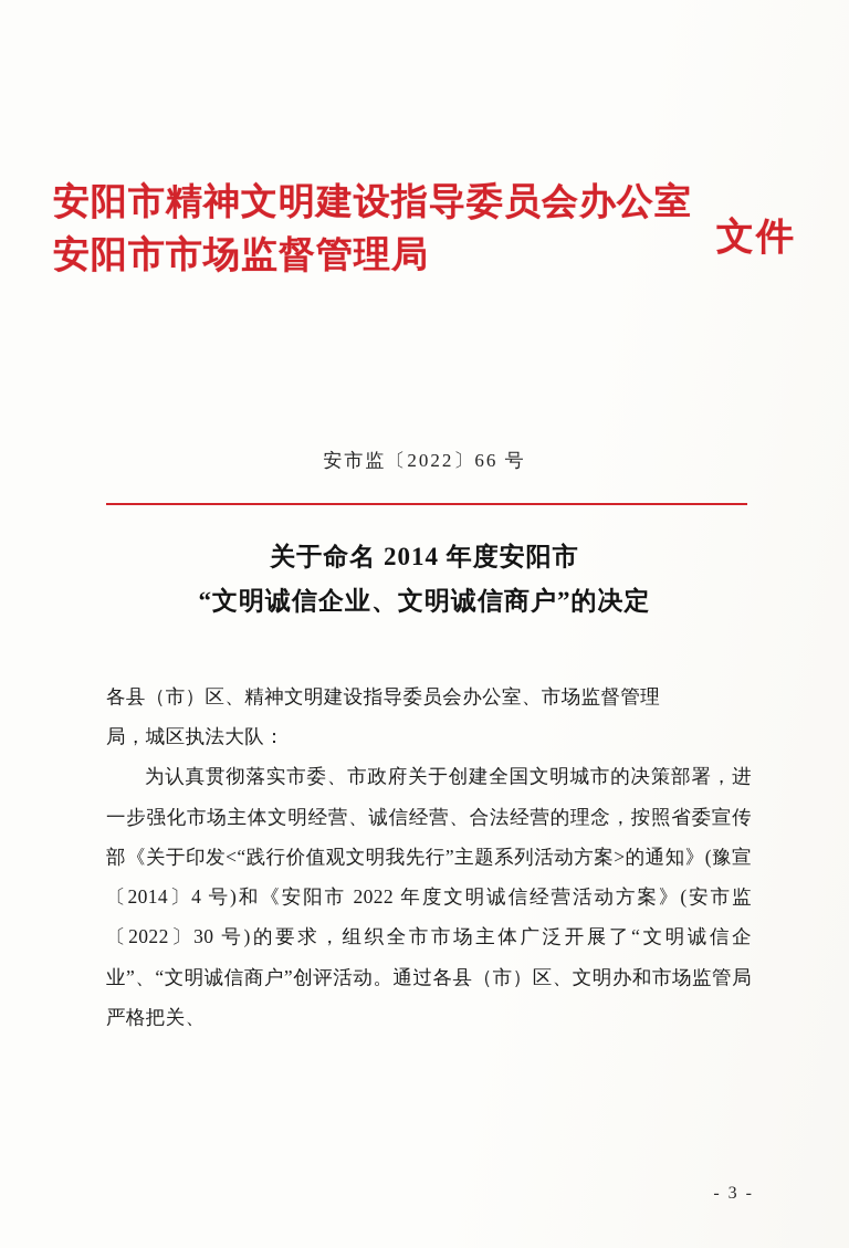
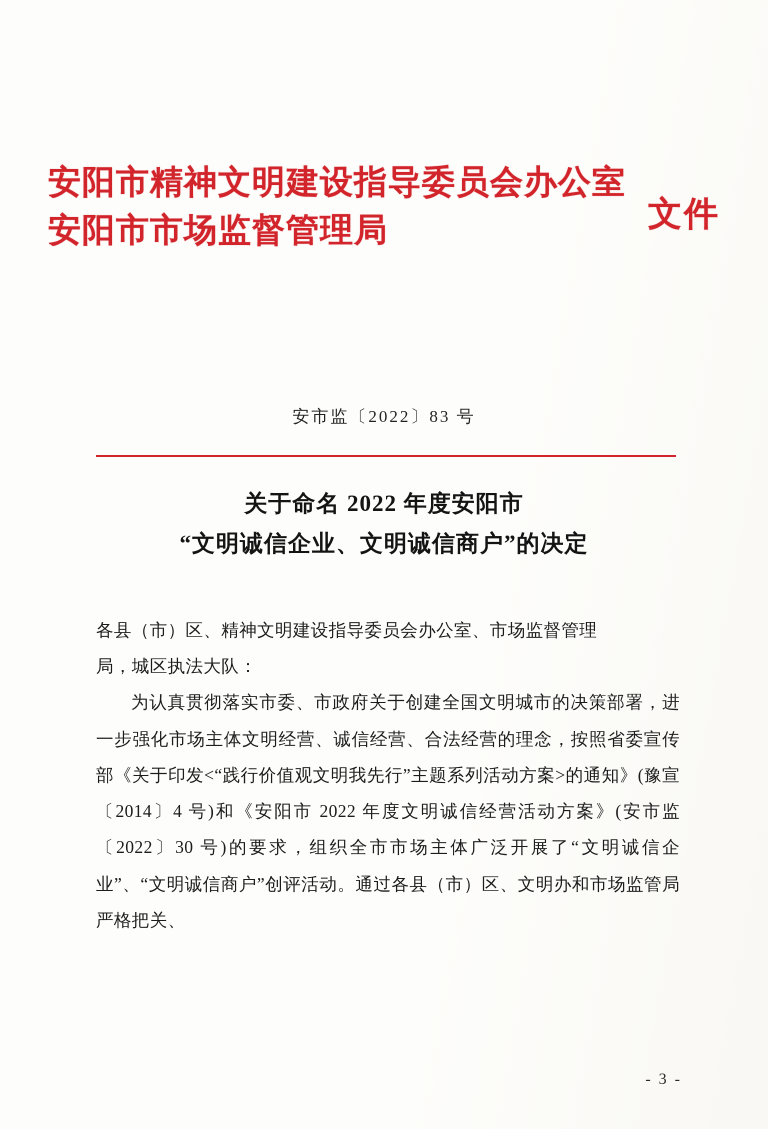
  安阳市精神文明建设指导委员会办公室
  安阳市市场监督管理局
  文件
- 安市监〔2022〕66 号
+ 安市监〔2022〕83 号
- 关于命名 2014 年度安阳市
+ 关于命名 2022 年度安阳市
  “文明诚信企业、文明诚信商户”的决定
  各县（市）区、精神文明建设指导委员会办公室、市场监督管理
  局，城区执法大队：
  为认真贯彻落实市委、市政府关于创建全国文明城市的决策部署，进一步强化市场主体文明经营、诚信经营、合法经营的理念，按照省委宣传部《关于印发<“践行价值观文明我先行”主题系列活动方案>的通知》(豫宣〔2014〕4 号)和《安阳市 2022 年度文明诚信经营活动方案》(安市监〔2022〕30 号)的要求，组织全市市场主体广泛开展了“文明诚信企业”、“文明诚信商户”创评活动。通过各县（市）区、文明办和市场监管局严格把关、
  - 3 -
